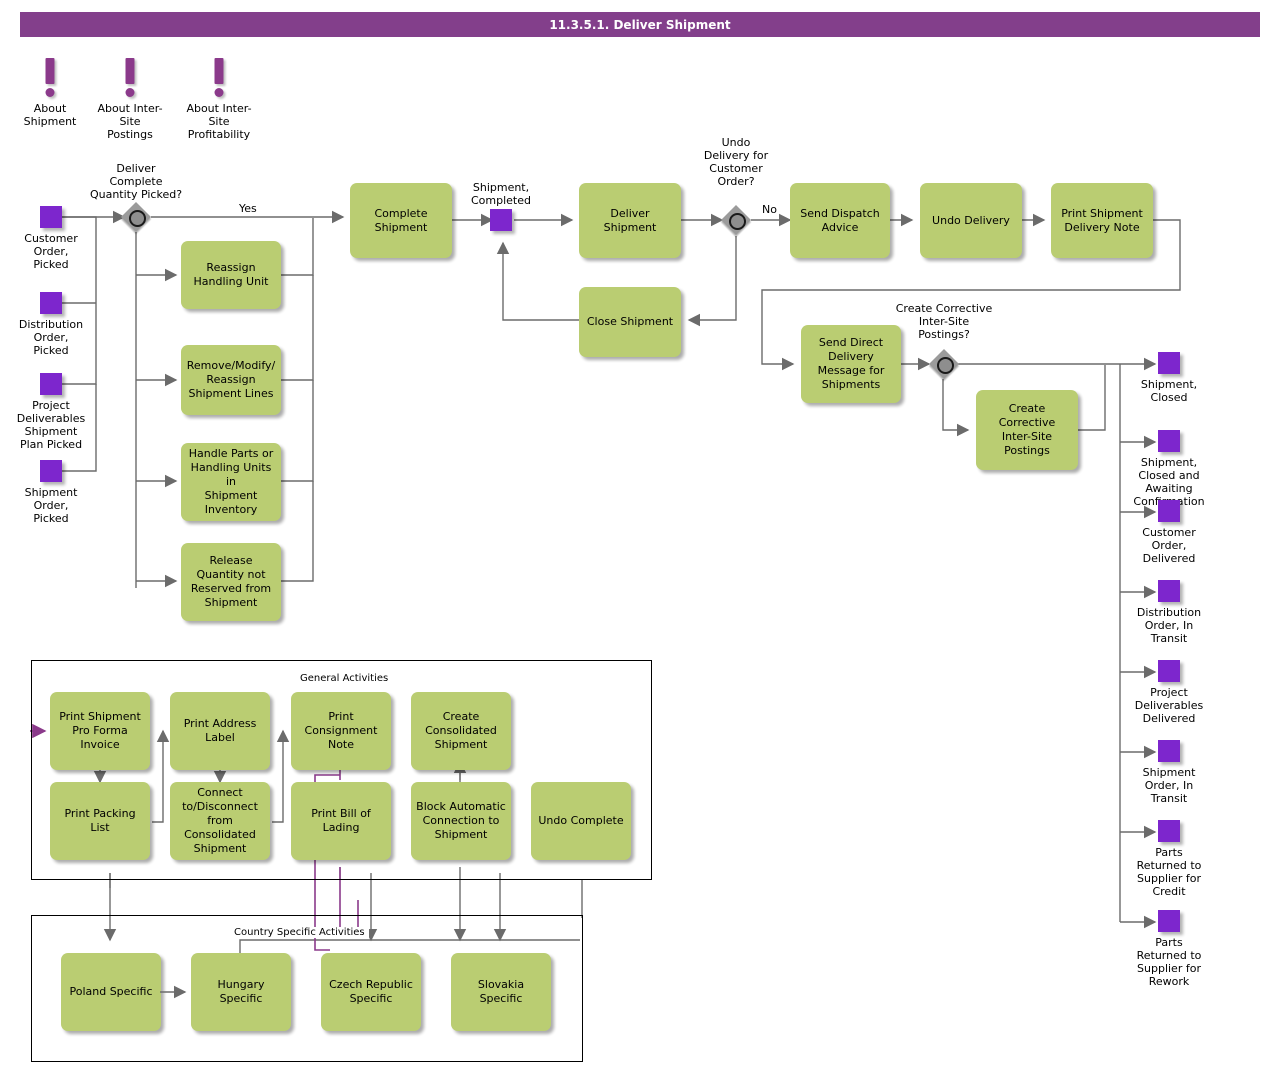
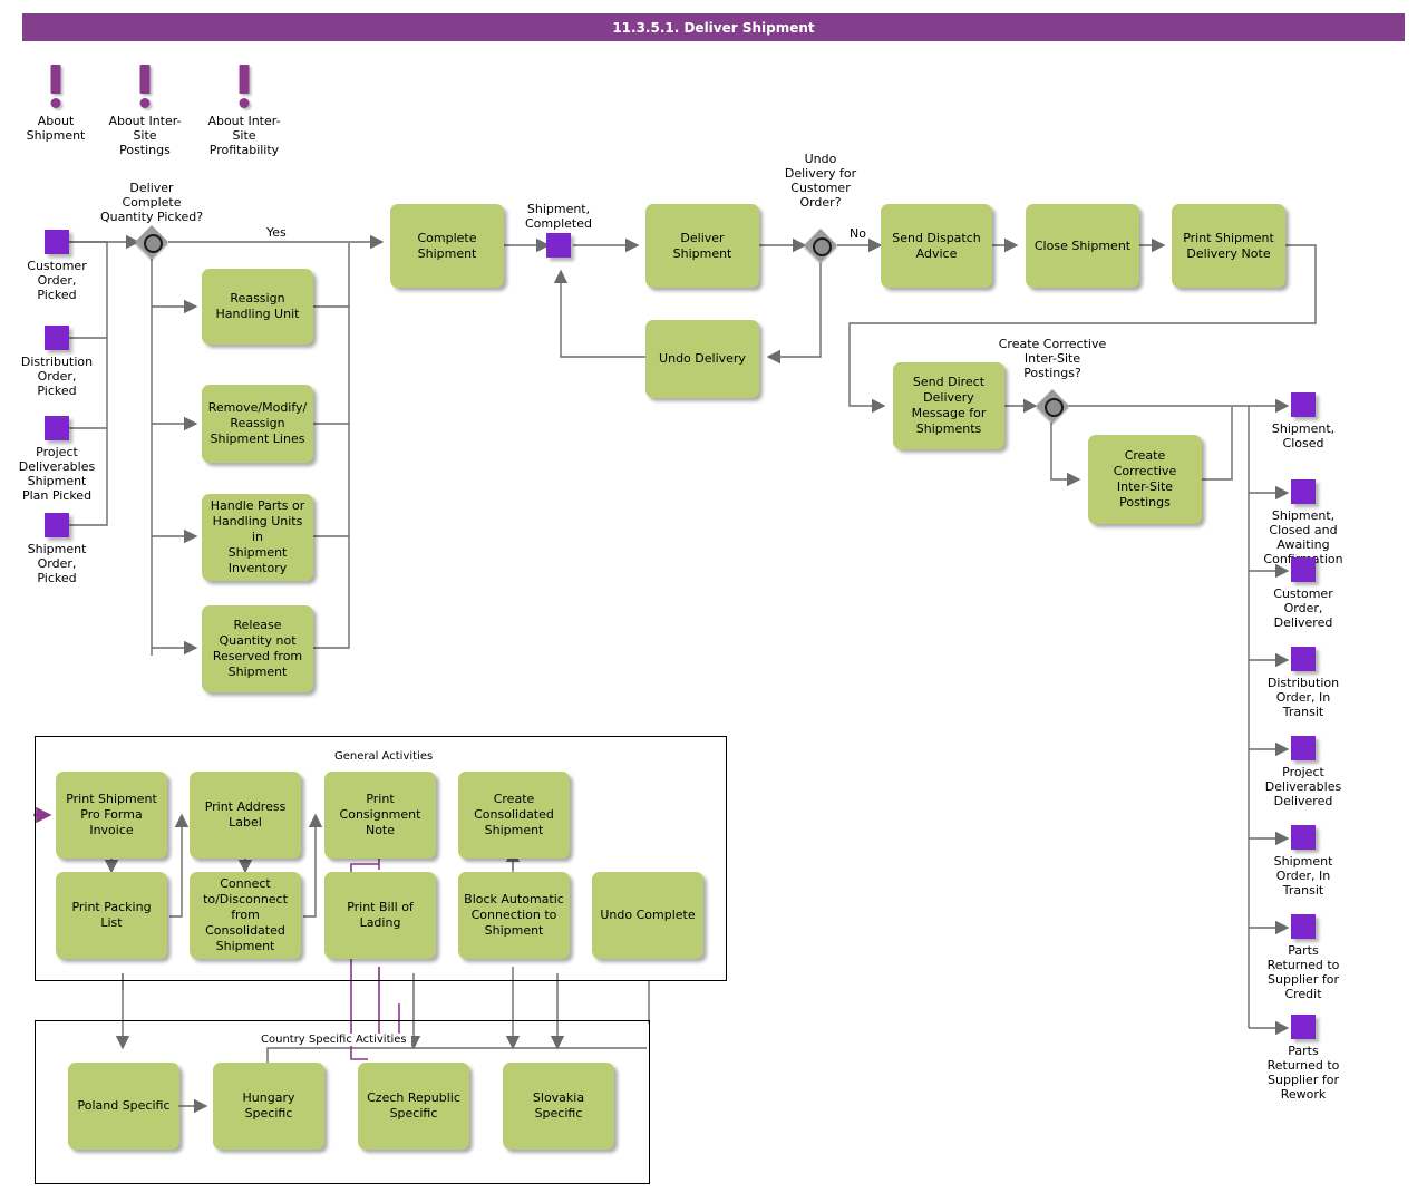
  11.3.5.1. Deliver Shipment
  About
  Shipment
  About Inter-
  Site
  Postings
  About Inter-
  Site
  Profitability
  Customer
  Order,
  Picked
  Distribution
  Order,
  Picked
  Project
  Deliverables
  Shipment
  Plan Picked
  Shipment
  Order,
  Picked
  Deliver
  Complete
  Quantity Picked?
  Yes
  Reassign
  Handling Unit
  Remove/Modify/
  Reassign
  Shipment Lines
  Handle Parts or
  Handling Units in
  Shipment
  Inventory
  Release
  Quantity not
  Reserved from
  Shipment
  Complete
  Shipment
  Shipment,
  Completed
  Deliver
  Shipment
- Close Shipment
+ Undo Delivery
  Undo
  Delivery for
  Customer
  Order?
  No
  Send Dispatch
  Advice
- Undo Delivery
+ Close Shipment
  Print Shipment
  Delivery Note
  Send Direct
  Delivery
  Message for
  Shipments
  Create Corrective
  Inter-Site
  Postings?
  Create
  Corrective
  Inter-Site
  Postings
  Shipment,
  Closed
  Shipment,
  Closed and
  Awaiting
  Confation
  Customer
  Order,
  Delivered
  Distribution
  Order, In
  Transit
  Project
  Deliverables
  Delivered
  Shipment
  Order, In
  Transit
  Parts
  Returned to
  Supplier for
  Credit
  Parts
  Returned to
  Supplier for
  Rework
  General Activities
  Print Shipment
  Pro Forma
  Invoice
  Print Address
  Label
  Print
  Consignment
  Note
  Create
  Consolidated
  Shipment
  Print Packing
  List
  Connect
  to/Disconnect
  from
  Consolidated
  Shipment
  Print Bill of
  Lading
  Block Automatic
  Connection to
  Shipment
  Undo Complete
  Country Specific Activities
  Poland Specific
  Hungary Specific
  Czech Republic
  Specific
  Slovakia
  Specific
